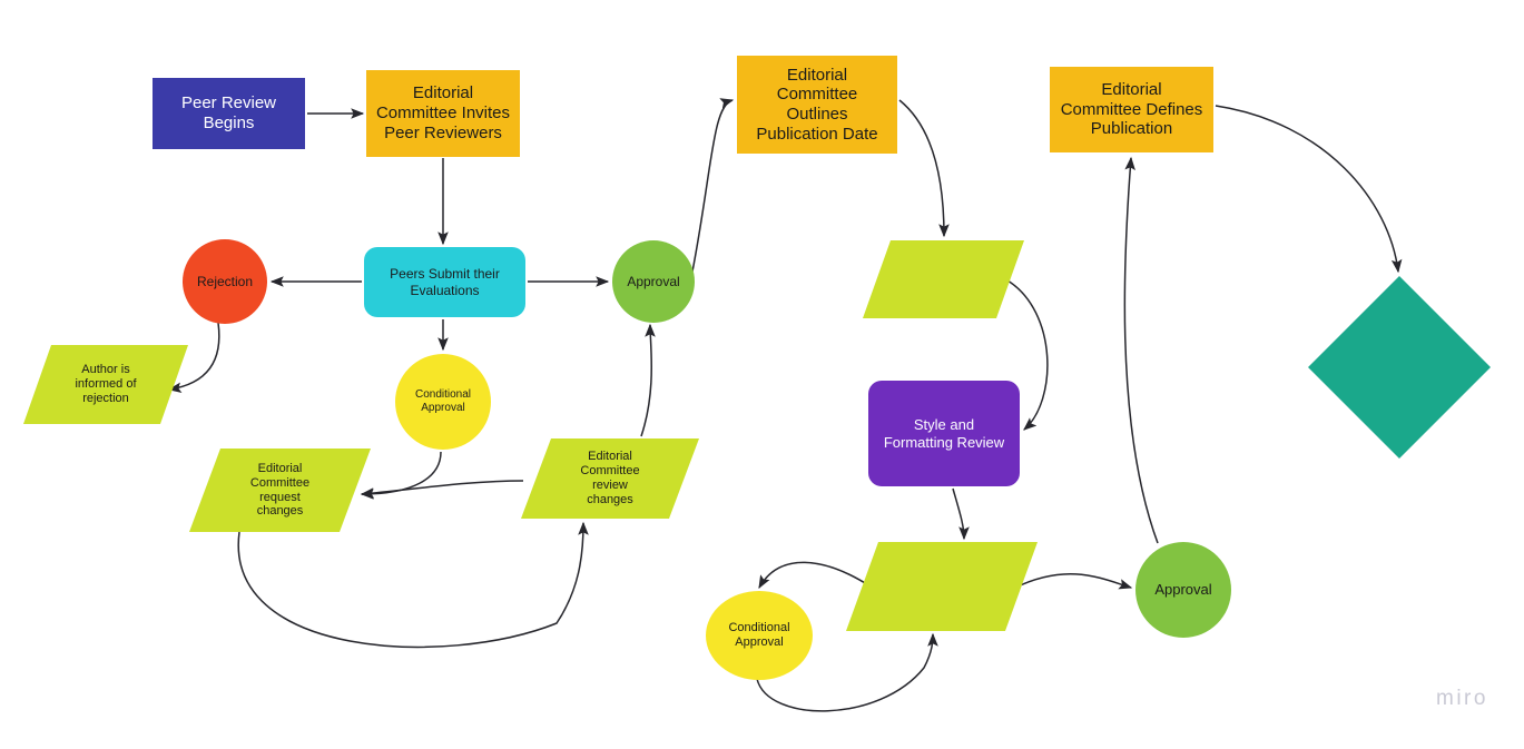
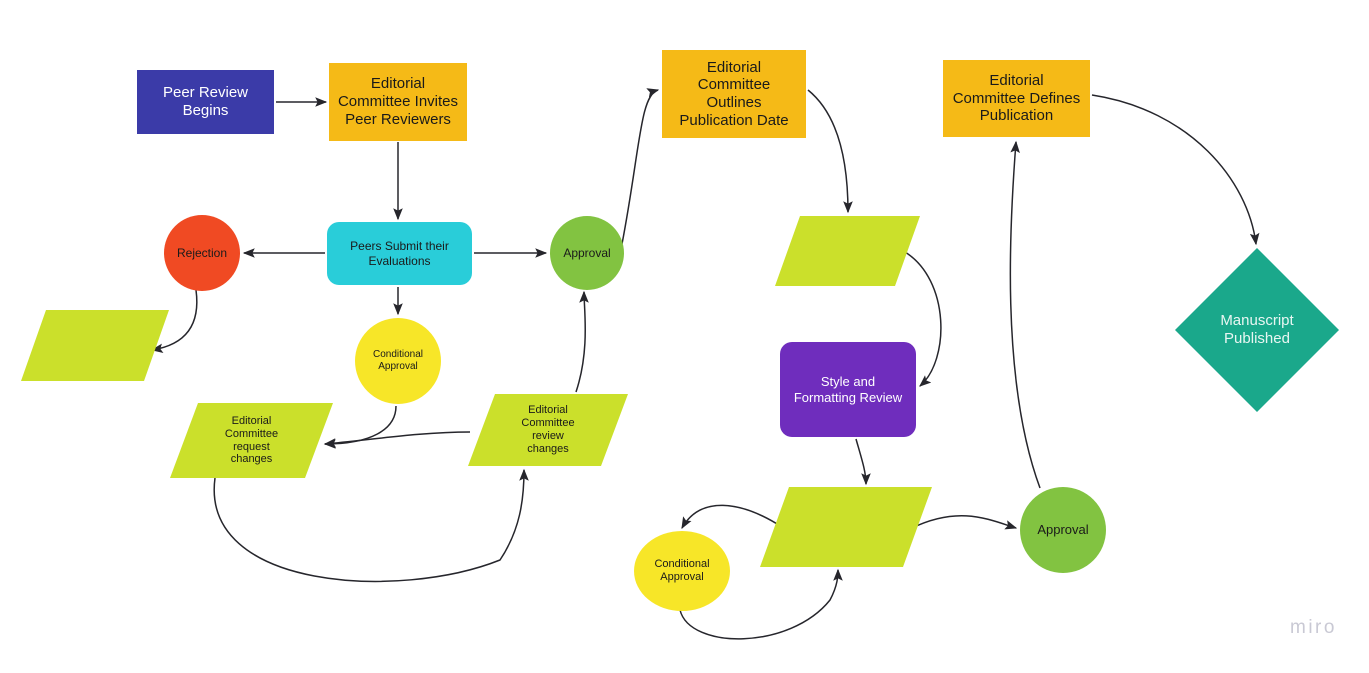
  Peer Review
  Begins
  Editorial
  Committee Invites
  Peer Reviewers
  Editorial
  Committee
  Outlines
  Publication Date
  Editorial
  Committee Defines
  Publication
  Peers Submit their
  Evaluations
  Rejection
  Approval
  Conditional
  Approval
- Author is
- informed of
- rejection
  Editorial
  Committee
  request
  changes
  Editorial
  Committee
  review
  changes
  Style and
  Formatting Review
  Conditional
  Approval
  Approval
+ Manuscript
+ Published
  miro
